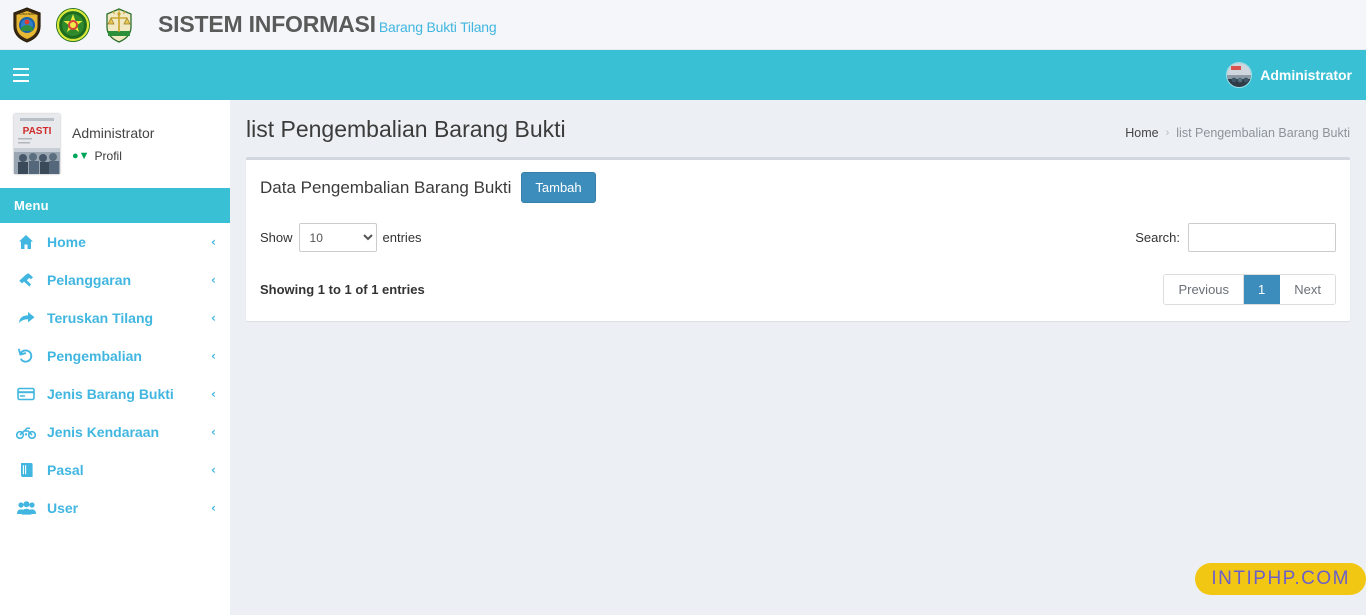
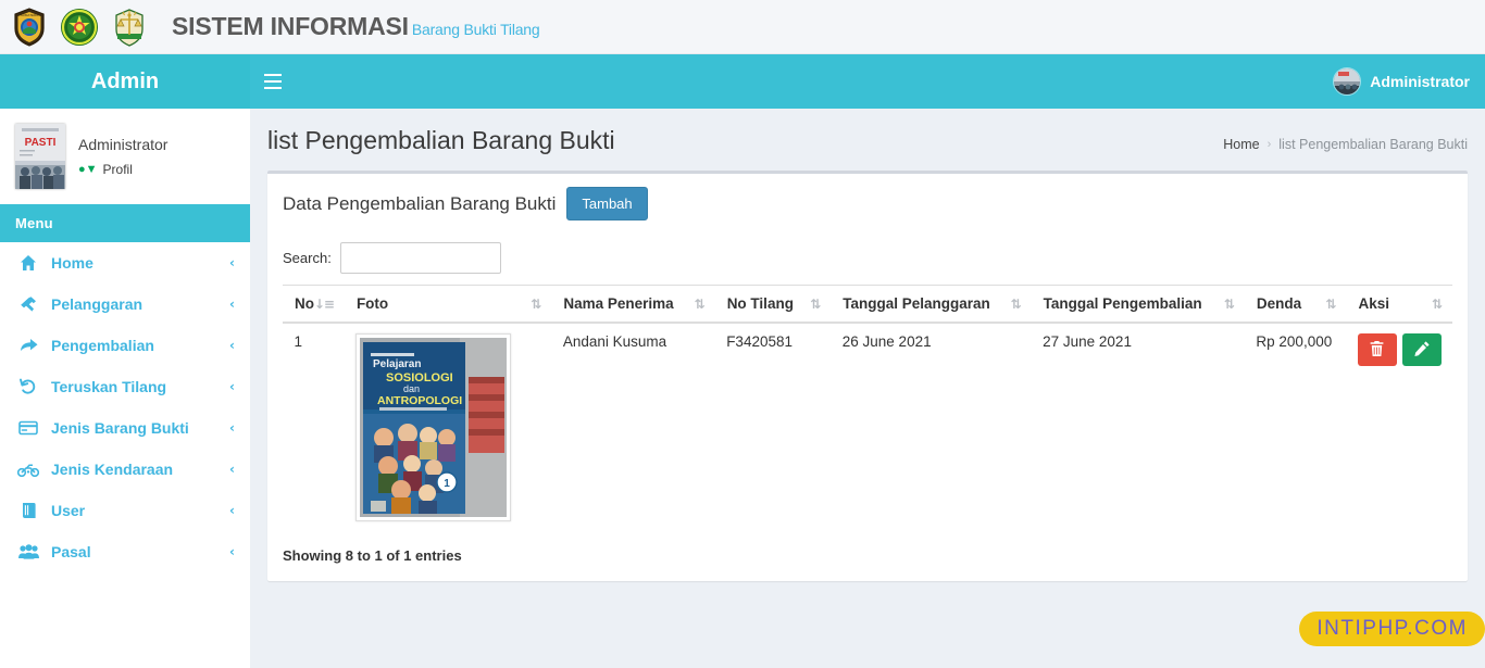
  SISTEM INFORMASI Barang Bukti Tilang
+ Admin
  Administrator
  PASTI
  Administrator
  ●▼
  Profil
  Menu
  Home
  ‹
  Pelanggaran
  ‹
- Teruskan Tilang
+ Pengembalian
  ‹
- Pengembalian
+ Teruskan Tilang
  ‹
  Jenis Barang Bukti
  ‹
  Jenis Kendaraan
  ‹
- Pasal
+ User
  ‹
- User
+ Pasal
  ‹
  list Pengembalian Barang Bukti
  Home
  ›
  list Pengembalian Barang Bukti
  Data Pengembalian Barang Bukti
  Tambah
- Show
- 10
- entries
  Search:
+ No ↓≡	Foto ⇅	Nama Penerima ⇅	No Tilang ⇅	Tanggal Pelanggaran ⇅	Tanggal Pengembalian ⇅	Denda ⇅	Aksi ⇅
+ 1	Pelajaran SOSIOLOGI dan ANTROPOLOGI 1	Andani Kusuma	F3420581	26 June 2021	27 June 2021	Rp 200,000
- Showing 1 to 1 of 1 entries
+ Showing 8 to 1 of 1 entries
- Previous
- 1
- Next
  INTIPHP.COM
